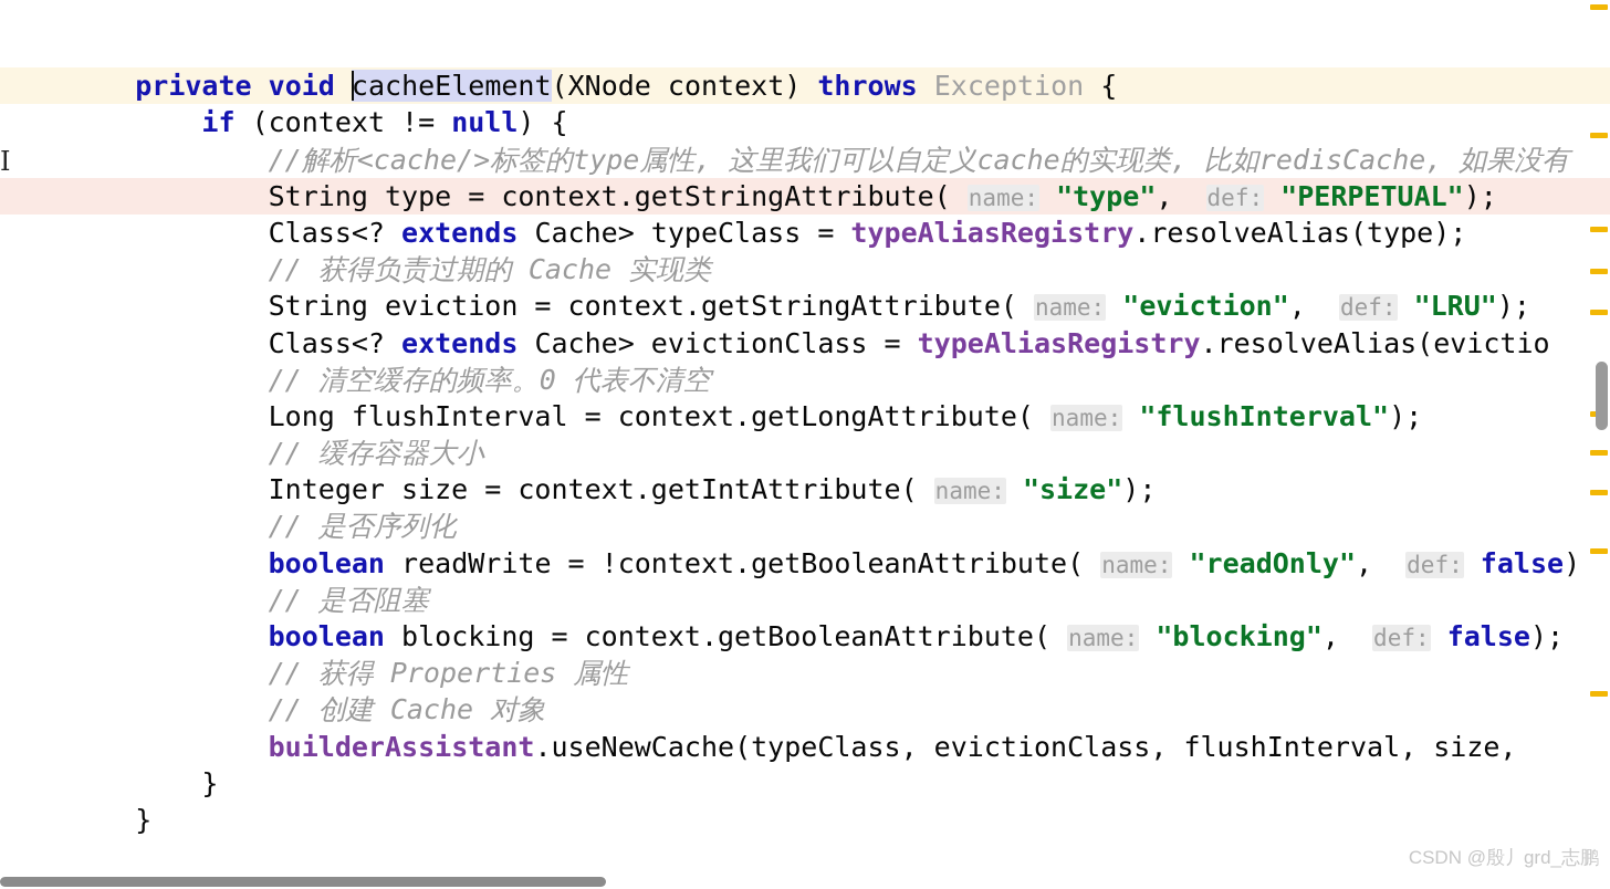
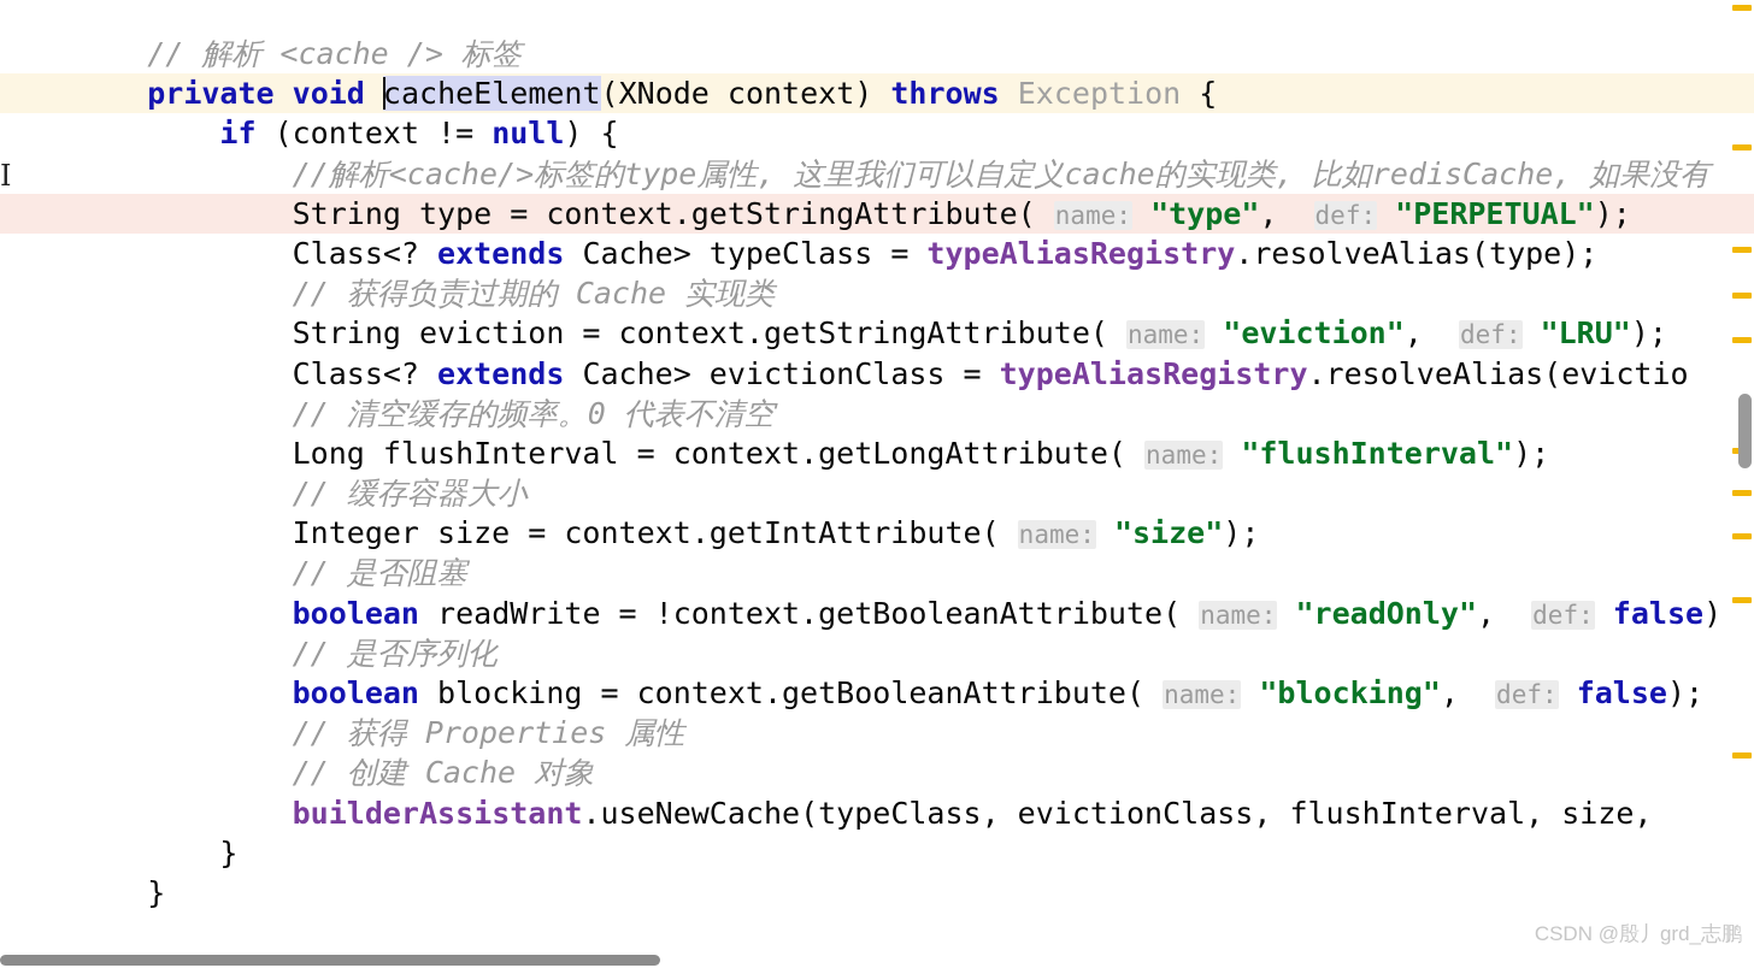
+ // 解析 <cache /> 标签
  private void cacheElement(XNode context) throws Exception {
  if (context != null) {
  //解析<cache/>标签的type属性, 这里我们可以自定义cache的实现类, 比如redisCache, 如果没有
  String type = context.getStringAttribute( name: "type", def: "PERPETUAL");
  Class<? extends Cache> typeClass = typeAliasRegistry.resolveAlias(type);
  // 获得负责过期的 Cache 实现类
  String eviction = context.getStringAttribute( name: "eviction", def: "LRU");
  Class<? extends Cache> evictionClass = typeAliasRegistry.resolveAlias(evictio
  // 清空缓存的频率。0 代表不清空
  Long flushInterval = context.getLongAttribute( name: "flushInterval");
  // 缓存容器大小
  Integer size = context.getIntAttribute( name: "size");
- // 是否序列化
+ // 是否阻塞
  boolean readWrite = !context.getBooleanAttribute( name: "readOnly", def: false)
- // 是否阻塞
+ // 是否序列化
  boolean blocking = context.getBooleanAttribute( name: "blocking", def: false);
  // 获得 Properties 属性
  // 创建 Cache 对象
  builderAssistant.useNewCache(typeClass, evictionClass, flushInterval, size,
  }
  }
  I
  CSDN @殷丿grd_志鹏
